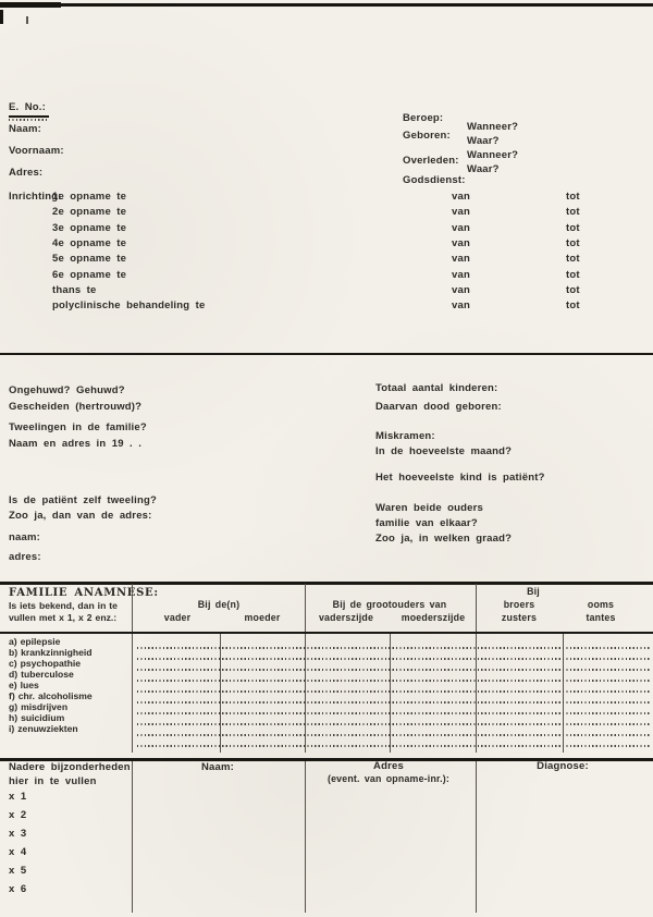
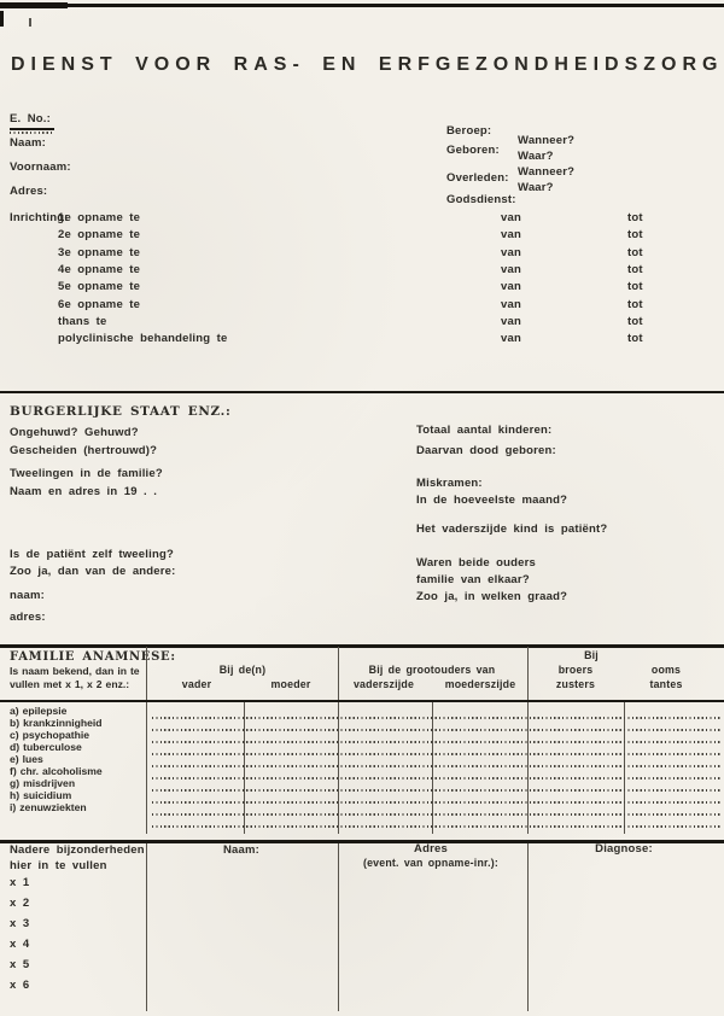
+ DIENST VOOR RAS- EN ERFGEZONDHEIDSZORG
  E. No.:
  Naam:
  Voornaam:
  Adres:
  Beroep:
  Wanneer?
  Geboren:
  Waar?
  Wanneer?
  Overleden:
  Waar?
  Godsdienst:
  Inrichting:
  1e opname te
  2e opname te
  3e opname te
  4e opname te
  5e opname te
  6e opname te
  thans te
  polyclinische behandeling te
  van
  tot
  van
  tot
  van
  tot
  van
  tot
  van
  tot
  van
  tot
  van
  tot
  van
  tot
+ BURGERLIJKE STAAT ENZ.:
  Ongehuwd? Gehuwd?
  Gescheiden (hertrouwd)?
  Tweelingen in de familie?
  Naam en adres in 19 . .
  Is de patiënt zelf tweeling?
- Zoo ja, dan van de adres:
+ Zoo ja, dan van de andere:
  naam:
  adres:
  Totaal aantal kinderen:
  Daarvan dood geboren:
  Miskramen:
  In de hoeveelste maand?
- Het hoeveelste kind is patiënt?
+ Het vaderszijde kind is patiënt?
  Waren beide ouders
  familie van elkaar?
  Zoo ja, in welken graad?
  FAMILIE ANAMNSE:
- Is iets bekend, dan in te
+ Is naam bekend, dan in te
  vullen met x 1, x 2 enz.:
  Bij de(n)
  vader
  moeder
  Bij de grootouders van
  vaderszijde
  moederszijde
  Bij
  broers
  ooms
  zusters
  tantes
  a) epilepsie
  b) krankzinnigheid
  c) psychopathie
  d) tuberculose
  e) lues
  f) chr. alcoholisme
  g) misdrijven
  h) suicidium
  i) zenuwziekten
  Nadere bijzonderheden
  hier in te vullen
  Naam:
  Adres
  (event. van opname-inr.):
  Diagnose:
  x 1
  x 2
  x 3
  x 4
  x 5
  x 6
